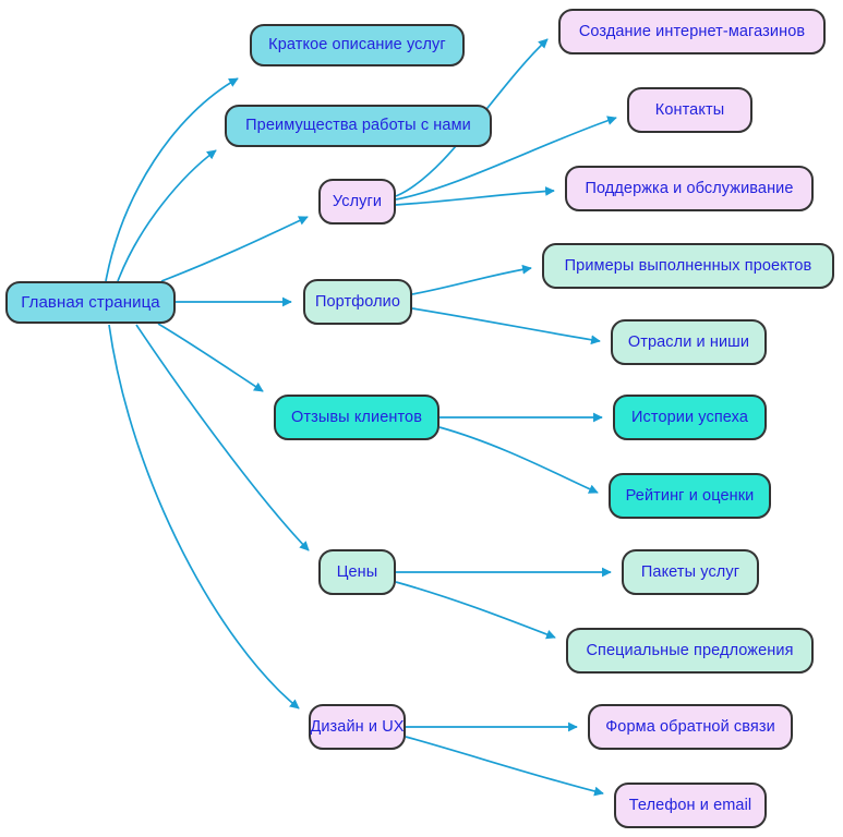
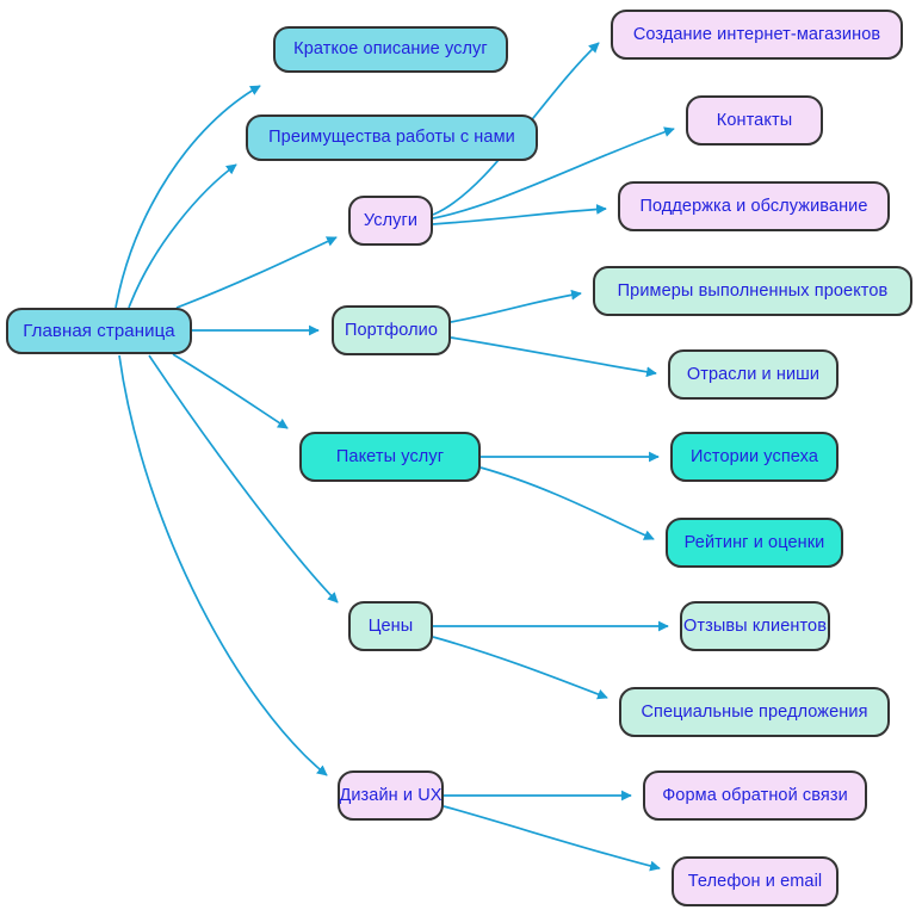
  Главная страница
  Краткое описание услуг
  Преимущества работы с нами
  Услуги
  Создание интернет-магазинов
  Контакты
  Поддержка и обслуживание
  Портфолио
  Примеры выполненных проектов
  Отрасли и ниши
- Отзывы клиентов
+ Пакеты услуг
  Истории успеха
  Рейтинг и оценки
  Цены
- Пакеты услуг
+ Отзывы клиентов
  Специальные предложения
  Дизайн и UX
  Форма обратной связи
  Телефон и email
